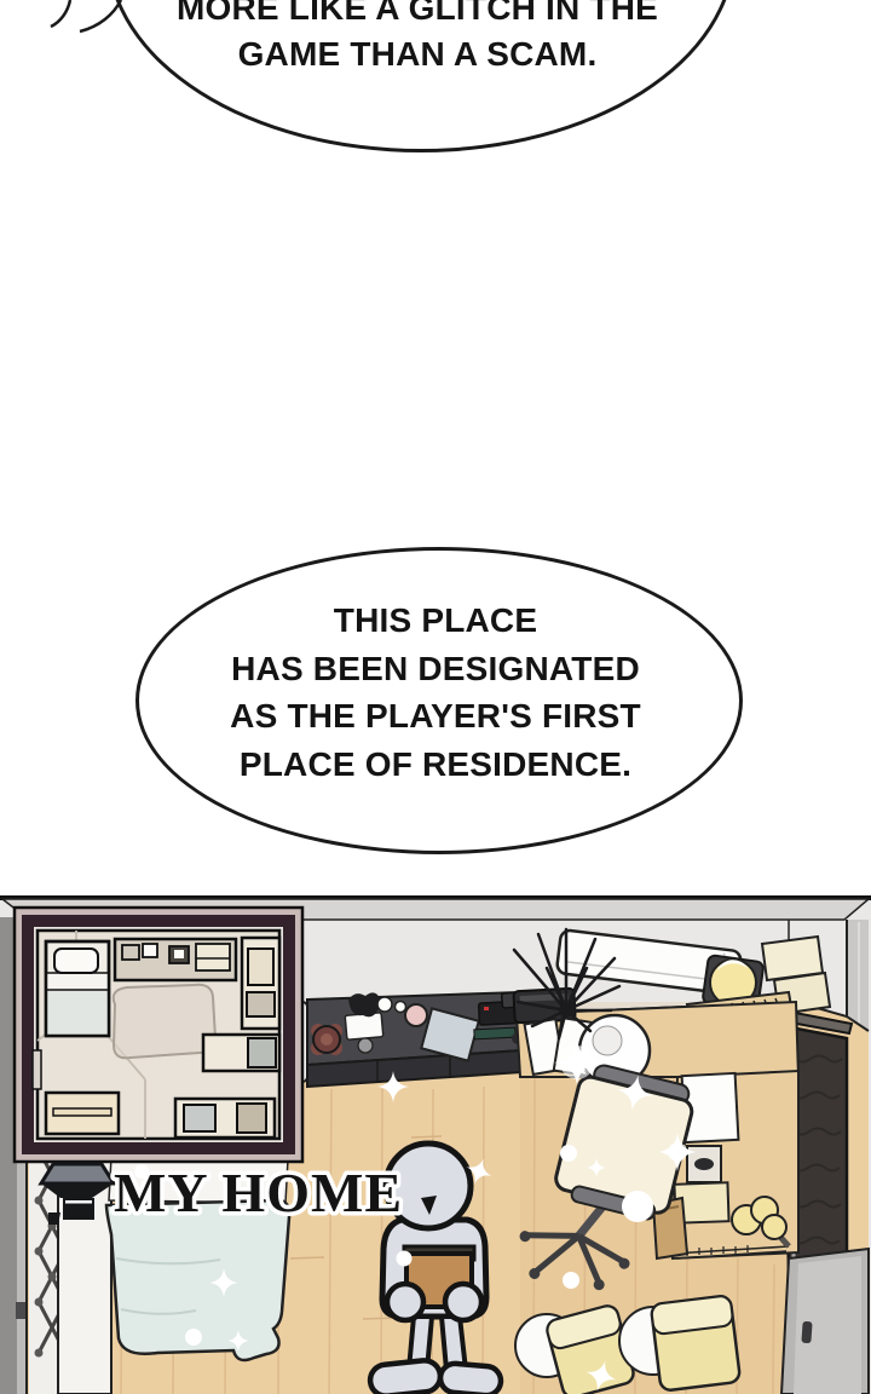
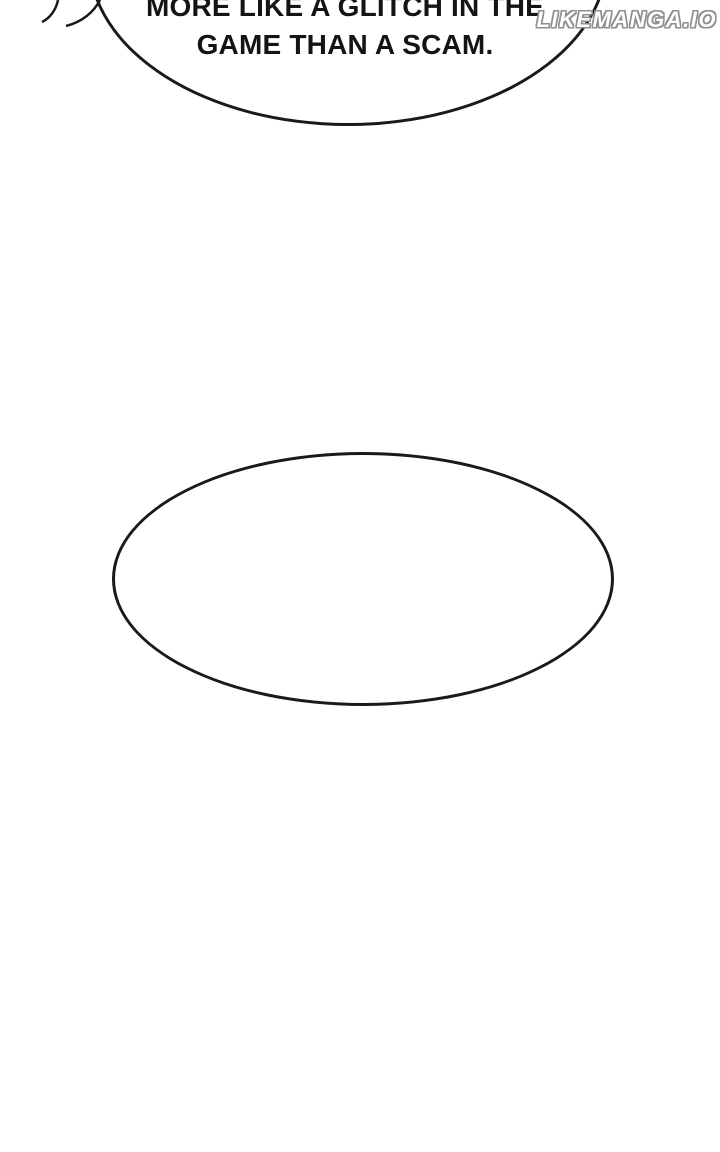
+ LIKEMANGA.IO
  MORE LIKE A GLITCH IN THE
  GAME THAN A SCAM.
- THIS PLACE
- HAS BEEN DESIGNATED
- AS THE PLAYER'S FIRST
- PLACE OF RESIDENCE.
- MY HOME
